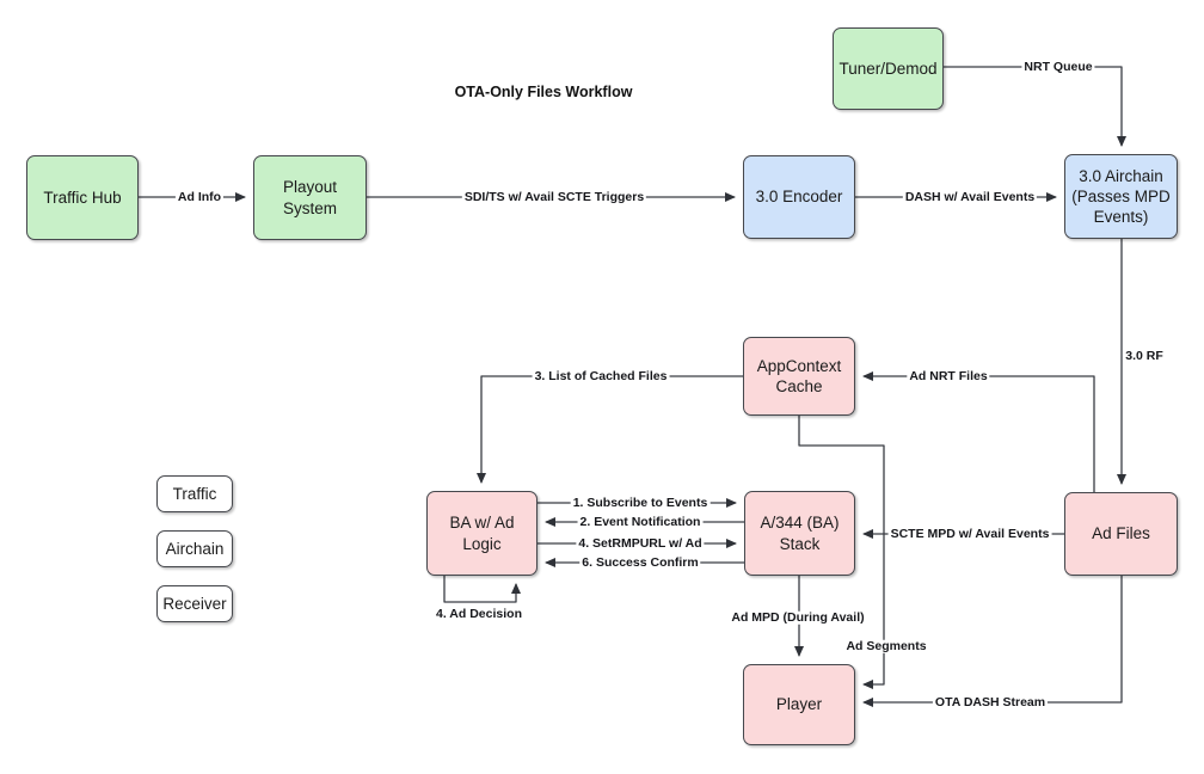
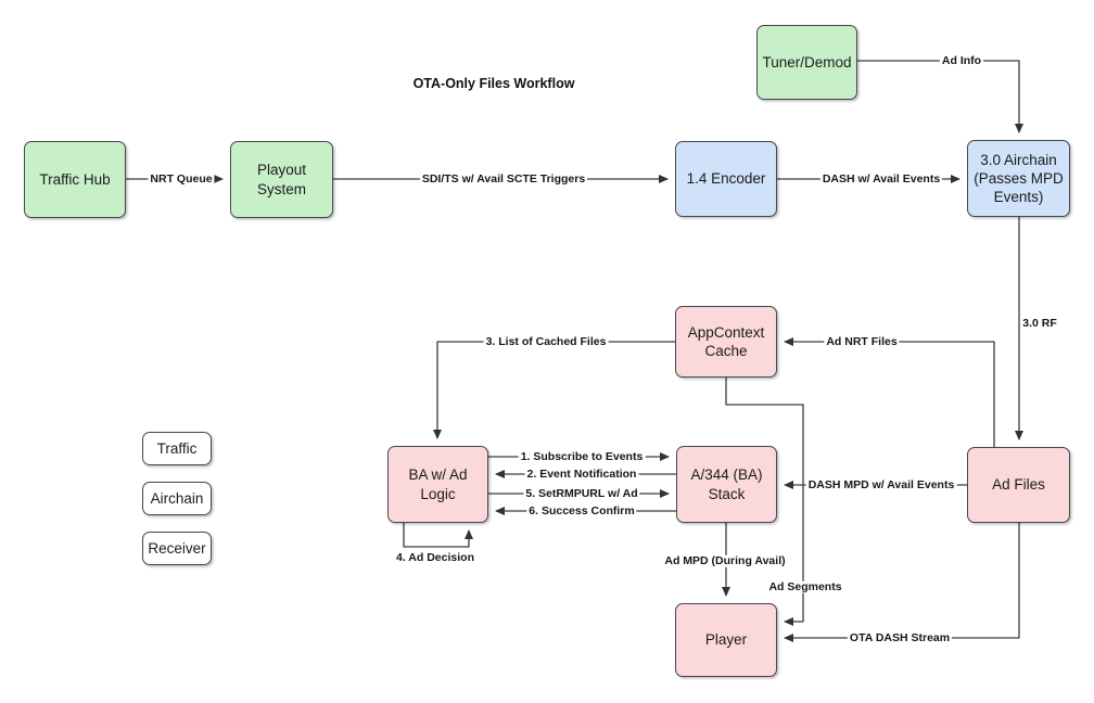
  Traffic Hub
  Playout
  System
  Tuner/Demod
- 3.0 Encoder
+ 1.4 Encoder
  3.0 Airchain
  (Passes MPD
  Events)
  AppContext
  Cache
  BA w/ Ad
  Logic
  A/344 (BA)
  Stack
  Ad Files
  Player
  Traffic
  Airchain
  Receiver
- Ad Info
+ NRT Queue
  SDI/TS w/ Avail SCTE Triggers
  DASH w/ Avail Events
- NRT Queue
+ Ad Info
  3.0 RF
  Ad NRT Files
  3. List of Cached Files
  1. Subscribe to Events
  2. Event Notification
- 4. SetRMPURL w/ Ad
+ 5. SetRMPURL w/ Ad
  6. Success Confirm
  4. Ad Decision
- SCTE MPD w/ Avail Events
+ DASH MPD w/ Avail Events
  Ad MPD (During Avail)
  Ad Segments
  OTA DASH Stream
  OTA-Only Files Workflow
